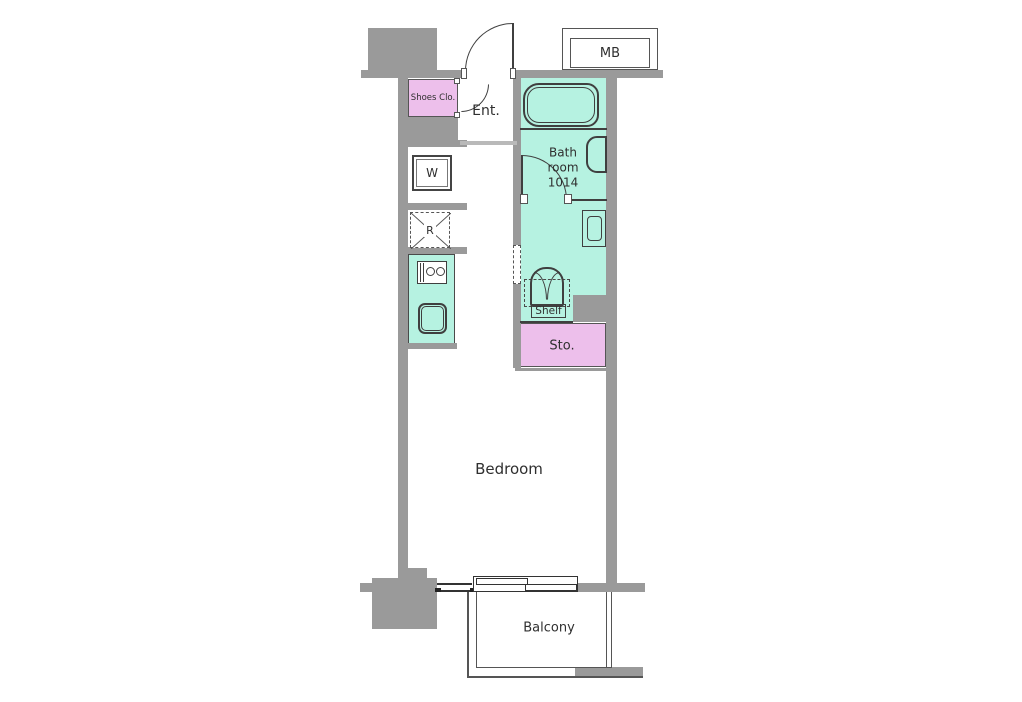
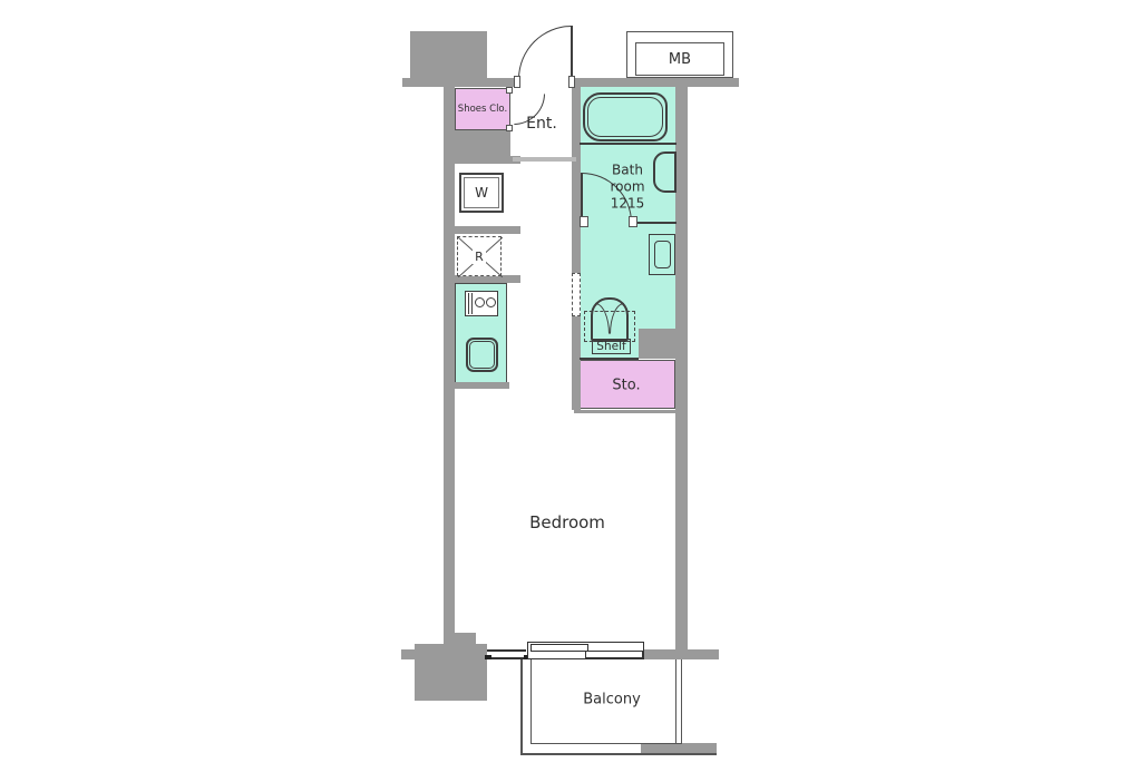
  MB
  Shelf
  W
  R
  Shoes Clo.
  Ent.
  Bath
  room
- 1014
+ 1215
  Sto.
  Bedroom
  Balcony
